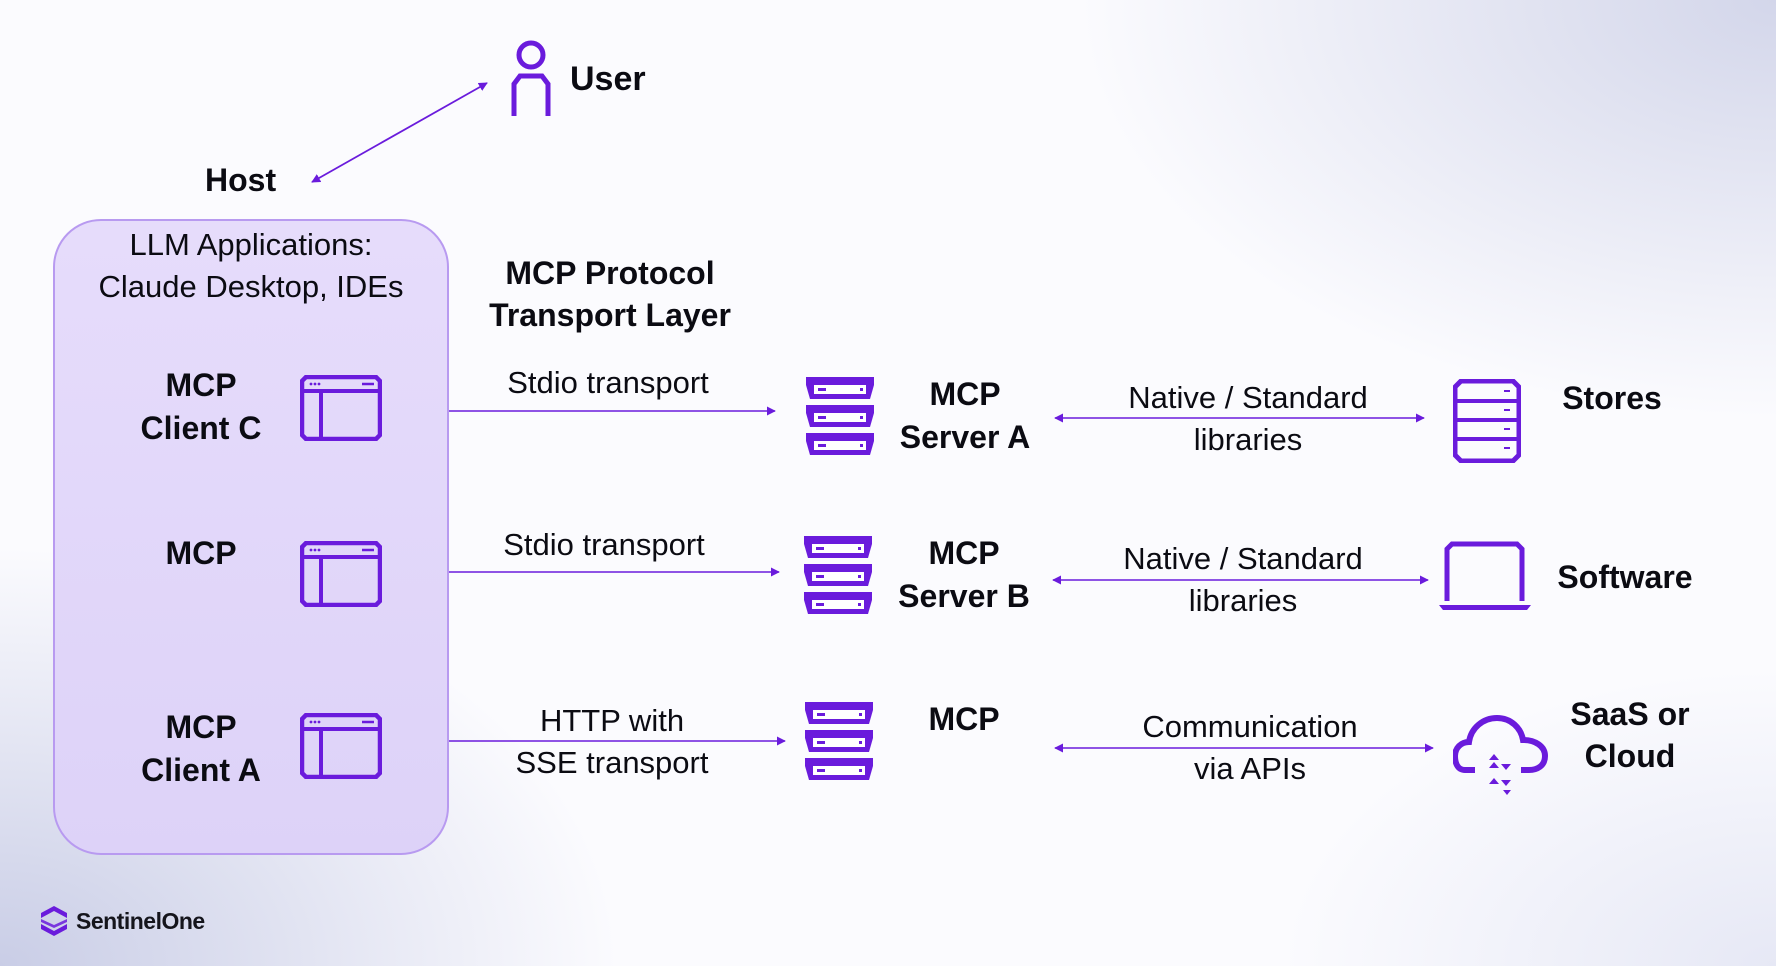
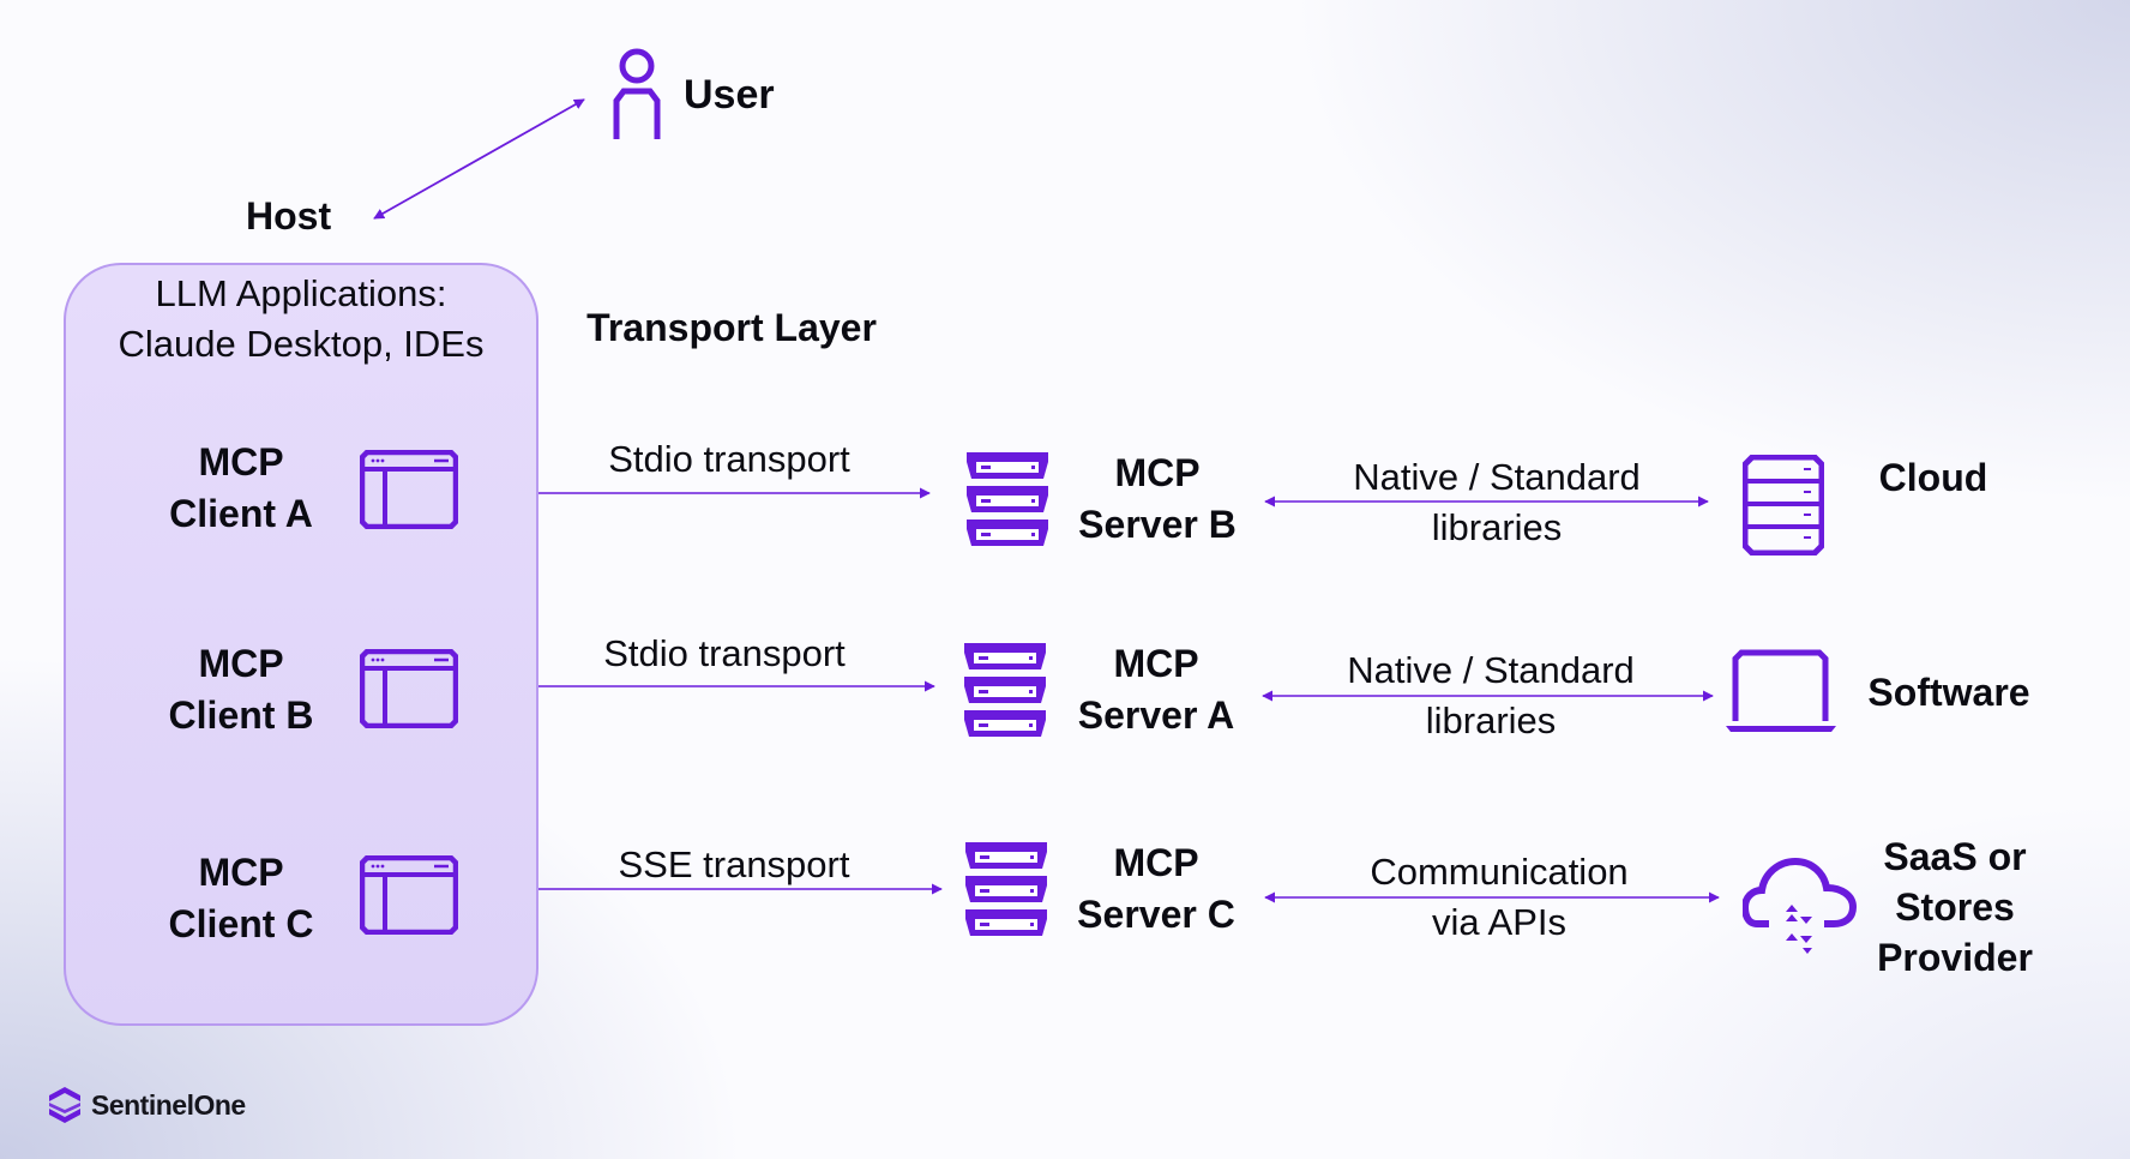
  User
  Host
  LLM Applications:
  Claude Desktop, IDEs
- MCP Protocol
  Transport Layer
  MCP
- Client C
+ Client A
  MCP
+ Client B
  MCP
- Client A
+ Client C
  Stdio transport
  Stdio transport
- HTTP with
  SSE transport
  MCP
- Server A
+ Server B
  MCP
- Server B
+ Server A
  MCP
+ Server C
  Native / Standard
  libraries
  Native / Standard
  libraries
  Communication
  via APIs
- Stores
+ Cloud
  Software
  SaaS or
- Cloud
+ Stores
+ Provider
  SentinelOne
